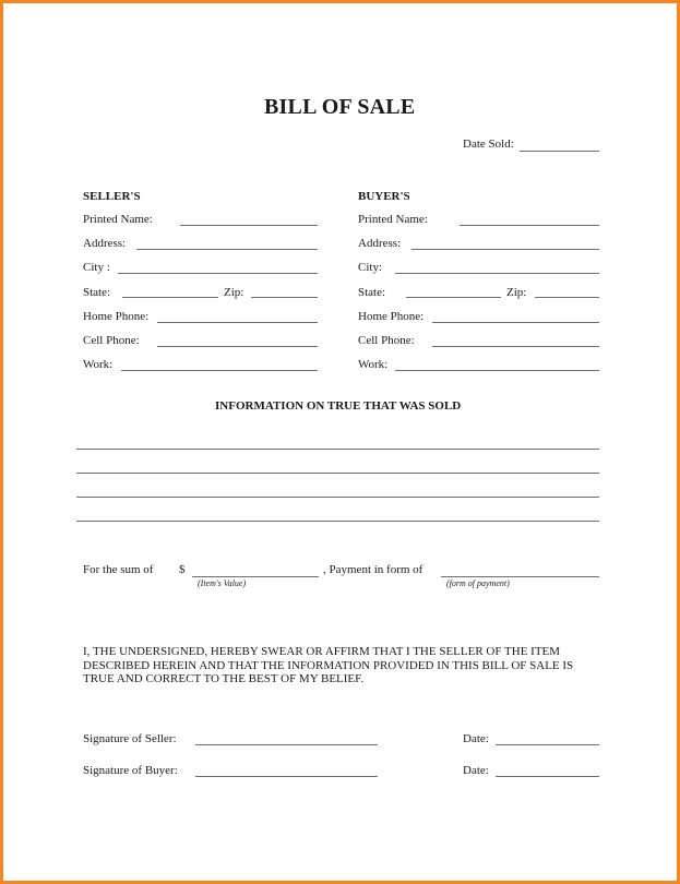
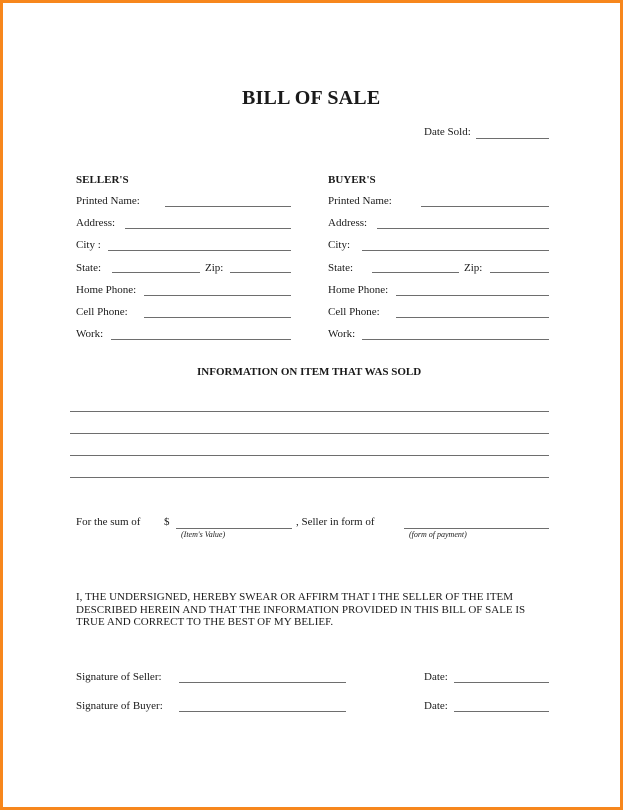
  BILL OF SALE
  Date Sold:
  SELLER'S
  Printed Name:
  Address:
  City :
  State:
  Zip:
  Home Phone:
  Cell Phone:
  Work:
  BUYER'S
  Printed Name:
  Address:
  City:
  State:
  Zip:
  Home Phone:
  Cell Phone:
  Work:
- INFORMATION ON TRUE THAT WAS SOLD
+ INFORMATION ON ITEM THAT WAS SOLD
  For the sum of
  $
  (Item's Value)
- , Payment in form of
+ , Seller in form of
  (form of payment)
  I, THE UNDERSIGNED, HEREBY SWEAR OR AFFIRM THAT I THE SELLER OF THE ITEM
  DESCRIBED HEREIN AND THAT THE INFORMATION PROVIDED IN THIS BILL OF SALE IS
  TRUE AND CORRECT TO THE BEST OF MY BELIEF.
  Signature of Seller:
  Date:
  Signature of Buyer:
  Date:
